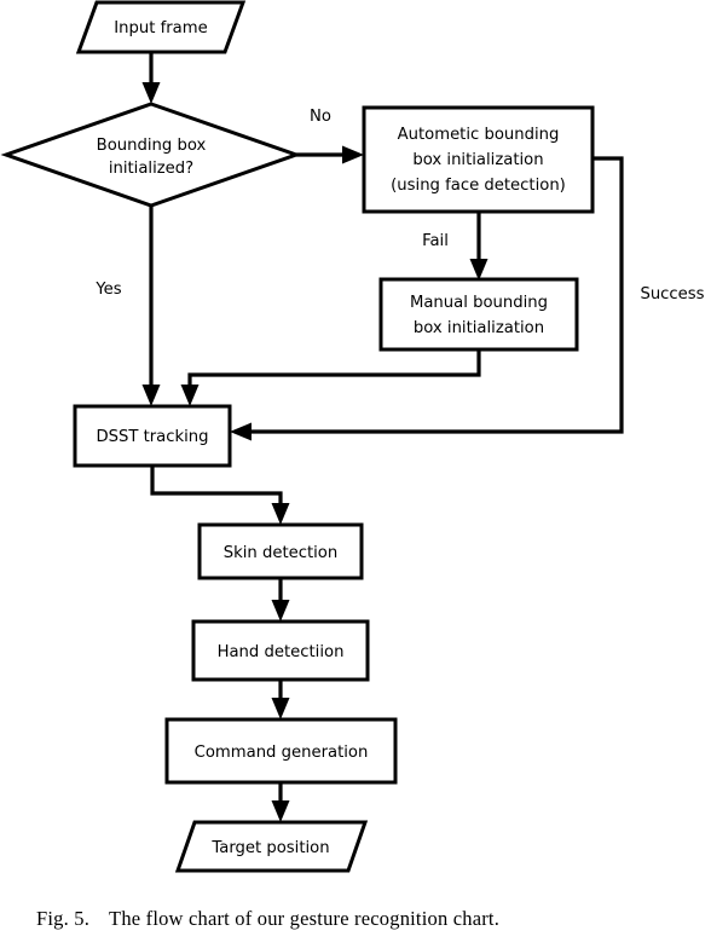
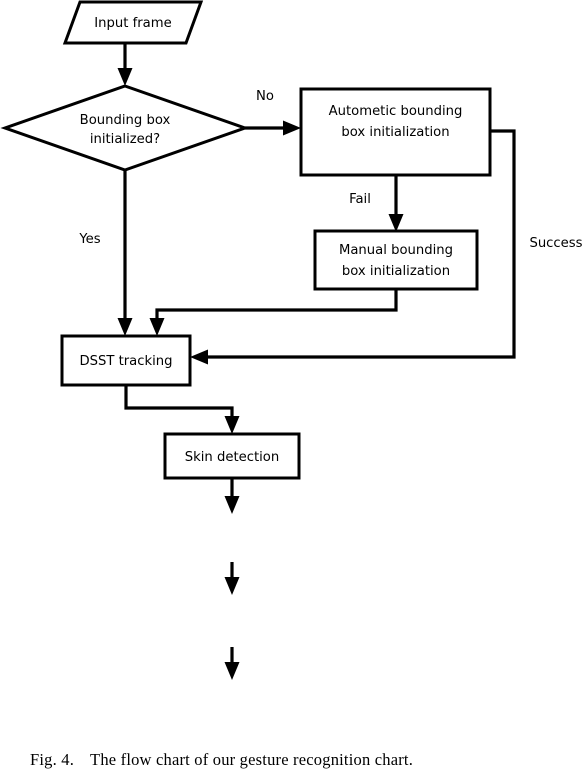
  No
  Yes
  Fail
  Success
  Input frame
  Bounding box
  initialized?
  Autometic bounding
  box initialization
- (using face detection)
  Manual bounding
  box initialization
  DSST tracking
  Skin detection
- Hand detectiion
- Command generation
- Target position
- Fig. 5.
+ Fig. 4.
  The flow chart of our gesture recognition chart.
